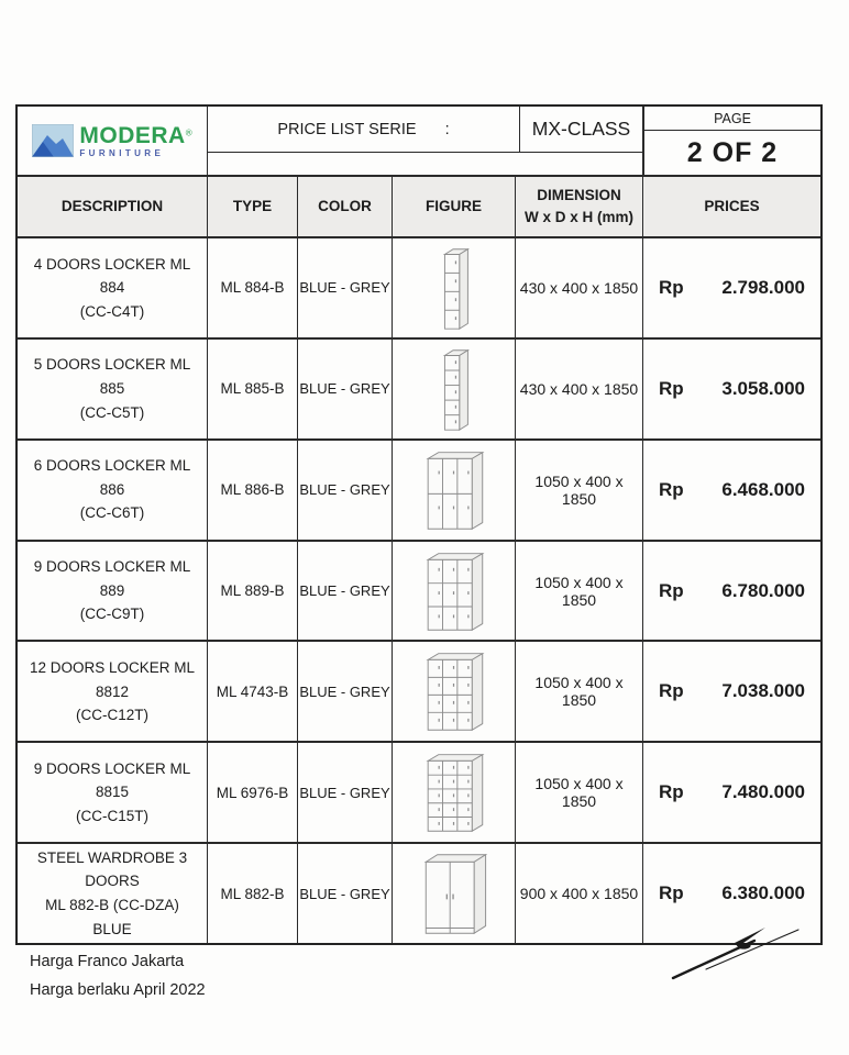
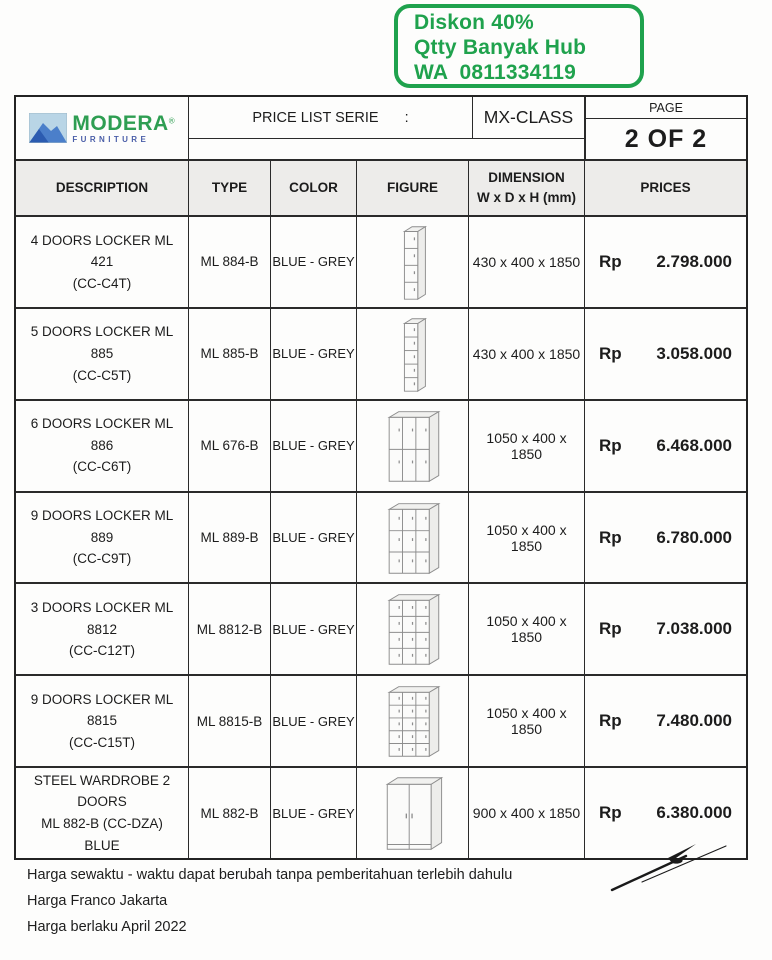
+ Diskon 40%
+ Qtty Banyak Hub
+ WA 0811334119
  MODERA®
  FURNITURE
  PRICE LIST SERIE
  :
  MX-CLASS
  PAGE
  2 OF 2
  DESCRIPTION
  TYPE
  COLOR
  FIGURE
  DIMENSION
  W x D x H (mm)
  PRICES
- 4 DOORS LOCKER ML 884
+ 4 DOORS LOCKER ML 421
  (CC-C4T)
  ML 884-B
  BLUE - GREY
  430 x 400 x 1850
  Rp
  2.798.000
  5 DOORS LOCKER ML 885
  (CC-C5T)
  ML 885-B
  BLUE - GREY
  430 x 400 x 1850
  Rp
  3.058.000
  6 DOORS LOCKER ML 886
  (CC-C6T)
- ML 886-B
+ ML 676-B
  BLUE - GREY
  1050 x 400 x 1850
  Rp
  6.468.000
  9 DOORS LOCKER ML 889
  (CC-C9T)
  ML 889-B
  BLUE - GREY
  1050 x 400 x 1850
  Rp
  6.780.000
- 12 DOORS LOCKER ML 8812
+ 3 DOORS LOCKER ML 8812
  (CC-C12T)
- ML 4743-B
+ ML 8812-B
  BLUE - GREY
  1050 x 400 x 1850
  Rp
  7.038.000
  9 DOORS LOCKER ML 8815
  (CC-C15T)
- ML 6976-B
+ ML 8815-B
  BLUE - GREY
  1050 x 400 x 1850
  Rp
  7.480.000
- STEEL WARDROBE 3 DOORS
+ STEEL WARDROBE 2 DOORS
  ML 882-B (CC-DZA) BLUE
  ML 882-B
  BLUE - GREY
  900 x 400 x 1850
  Rp
  6.380.000
+ Harga sewaktu - waktu dapat berubah tanpa pemberitahuan terlebih dahulu
  Harga Franco Jakarta
  Harga berlaku April 2022
